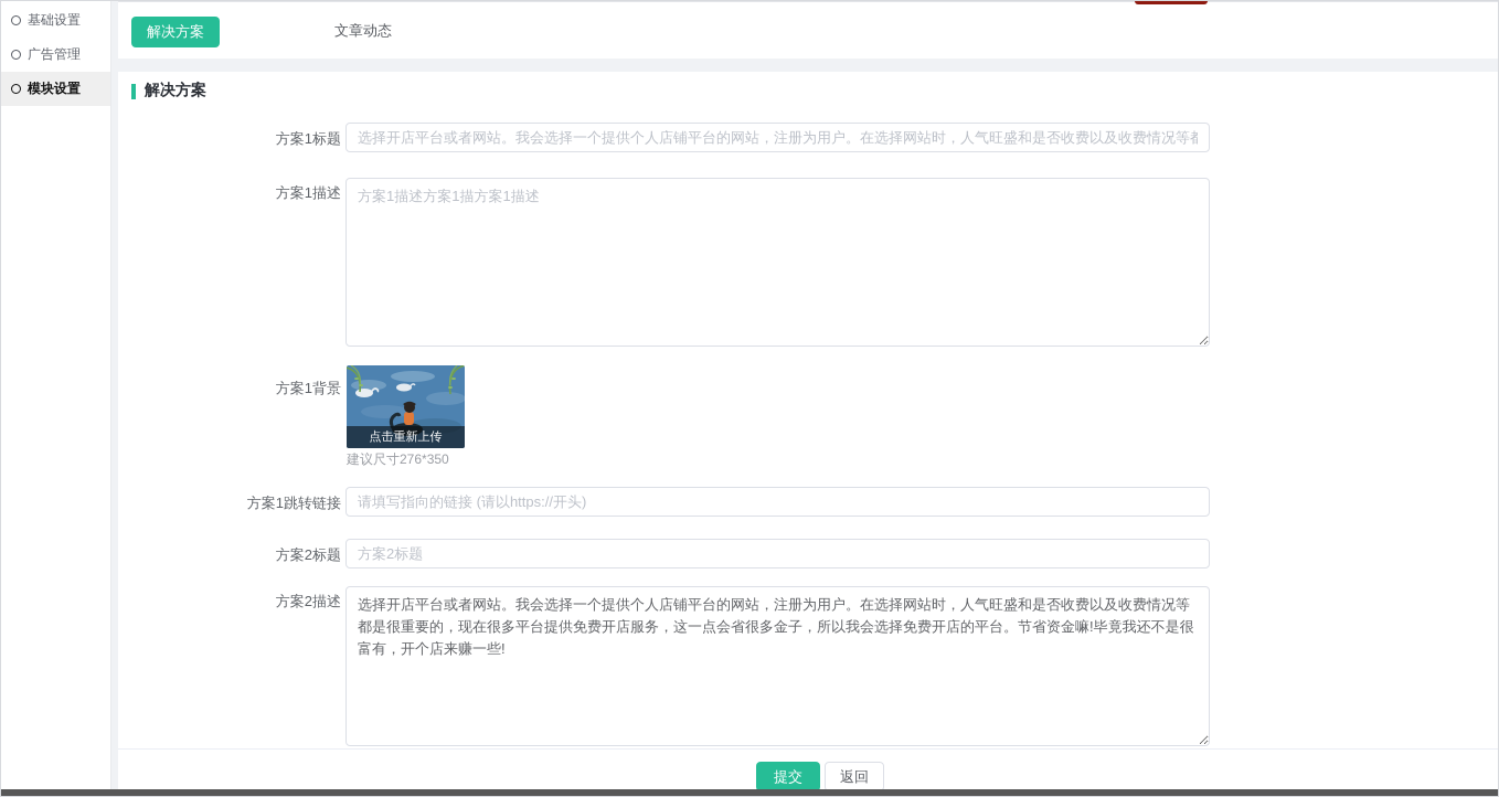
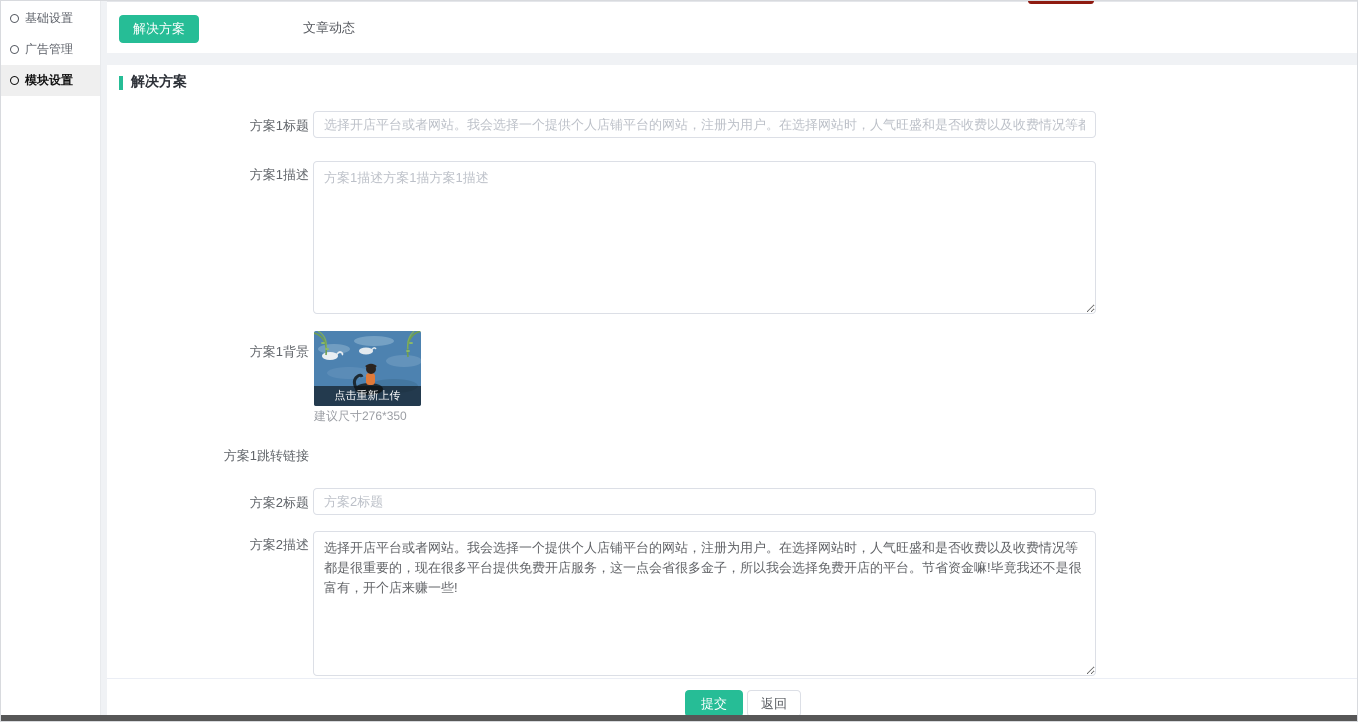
  基础设置
  广告管理
  模块设置
  解决方案
  文章动态
  解决方案
  方案1标题
  选择开店平台或者网站。我会选择一个提供个人店铺平台的网站，注册为用户。在选择网站时，人气旺盛和是否收费以及收费情况等都
  方案1描述
  方案1描述方案1描方案1描述
  方案1背景
  点击重新上传
  建议尺寸276*350
  方案1跳转链接
- 请填写指向的链接 (请以https://开头)
  方案2标题
  方案2标题
  方案2描述
  提交
  返回
